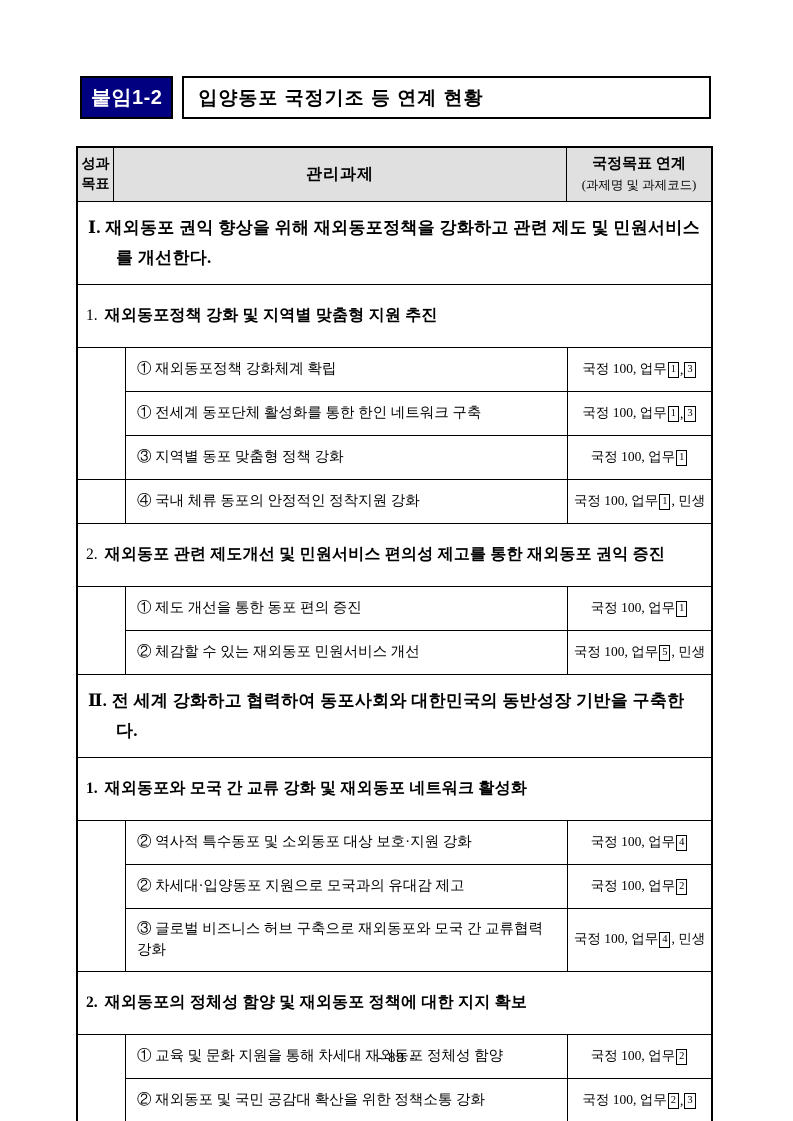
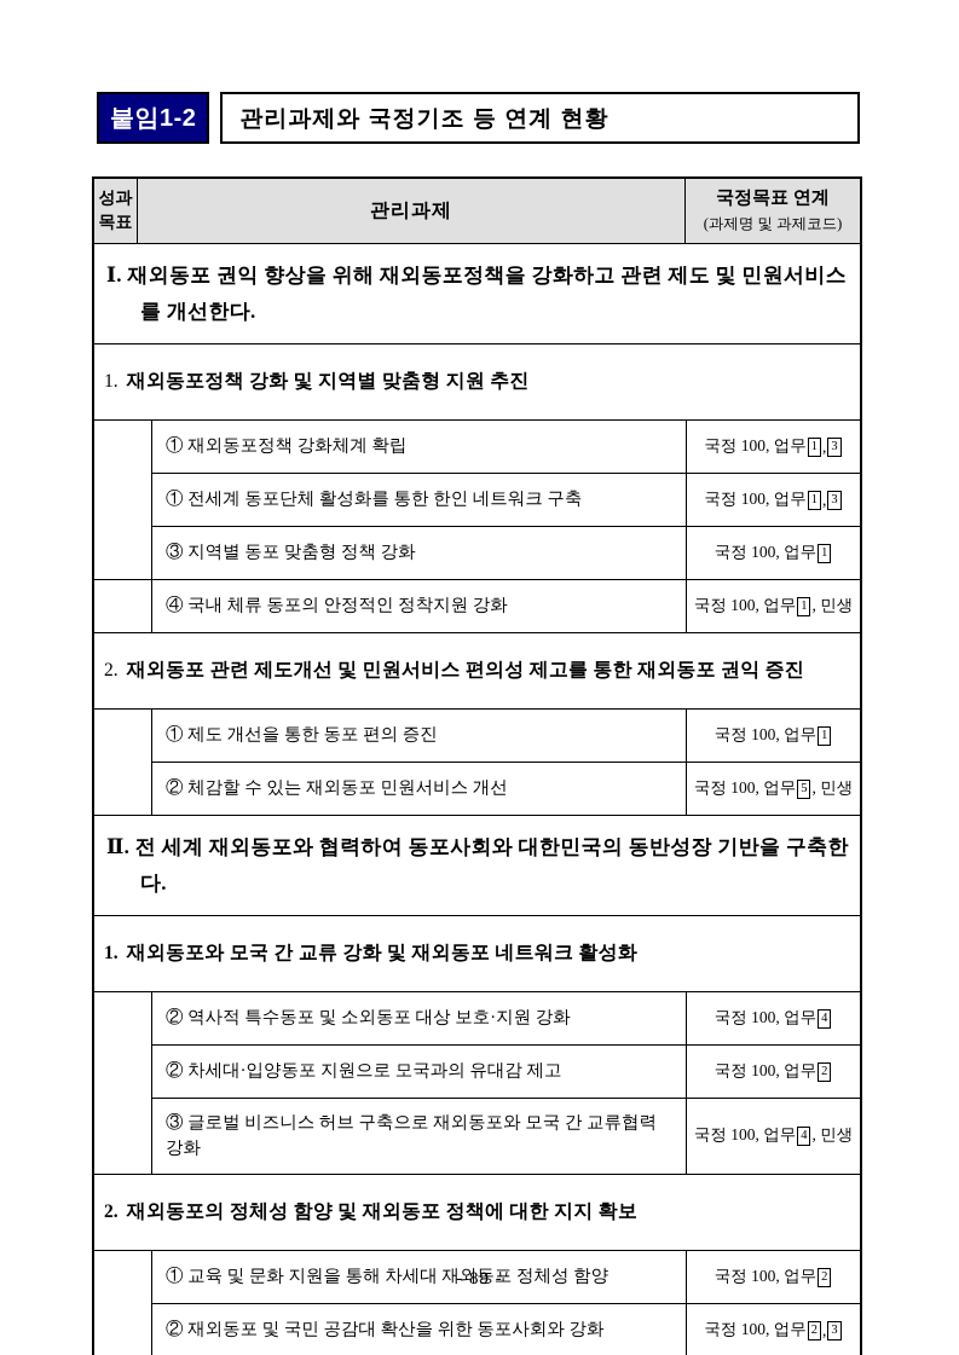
  붙임1-2
- 입양동포 국정기조 등 연계 현황
+ 관리과제와 국정기조 등 연계 현황
  성과
  목표
  관리과제
  국정목표 연계
  (과제명 및 과제코드)
  Ⅰ. 재외동포 권익 향상을 위해 재외동포정책을 강화하고 관련 제도 및 민원서비스를 개선한다.
  1.
  재외동포정책 강화 및 지역별 맞춤형 지원 추진
  ① 재외동포정책 강화체계 확립
  국정 100, 업무
  1
  ,
  3
  ① 전세계 동포단체 활성화를 통한 한인 네트워크 구축
  국정 100, 업무
  1
  ,
  3
  ③ 지역별 동포 맞춤형 정책 강화
  국정 100, 업무
  1
  ④ 국내 체류 동포의 안정적인 정착지원 강화
  국정 100, 업무
  1
  , 민생
  2.
  재외동포 관련 제도개선 및 민원서비스 편의성 제고를 통한 재외동포 권익 증진
  ① 제도 개선을 통한 동포 편의 증진
  국정 100, 업무
  1
  ② 체감할 수 있는 재외동포 민원서비스 개선
  국정 100, 업무
  5
  , 민생
- Ⅱ. 전 세계 강화하고 협력하여 동포사회와 대한민국의 동반성장 기반을 구축한다.
+ Ⅱ. 전 세계 재외동포와 협력하여 동포사회와 대한민국의 동반성장 기반을 구축한다.
  1.
  재외동포와 모국 간 교류 강화 및 재외동포 네트워크 활성화
  ② 역사적 특수동포 및 소외동포 대상 보호·지원 강화
  국정 100, 업무
  4
  ② 차세대·입양동포 지원으로 모국과의 유대감 제고
  국정 100, 업무
  2
  ③ 글로벌 비즈니스 허브 구축으로 재외동포와 모국 간 교류협력 강화
  국정 100, 업무
  4
  , 민생
  2.
  재외동포의 정체성 함양 및 재외동포 정책에 대한 지지 확보
  ① 교육 및 문화 지원을 통해 차세대 재외동포 정체성 함양
  국정 100, 업무
  2
- ② 재외동포 및 국민 공감대 확산을 위한 정책소통 강화
+ ② 재외동포 및 국민 공감대 확산을 위한 동포사회와 강화
  국정 100, 업무
  2
  ,
  3
  - 89 -
